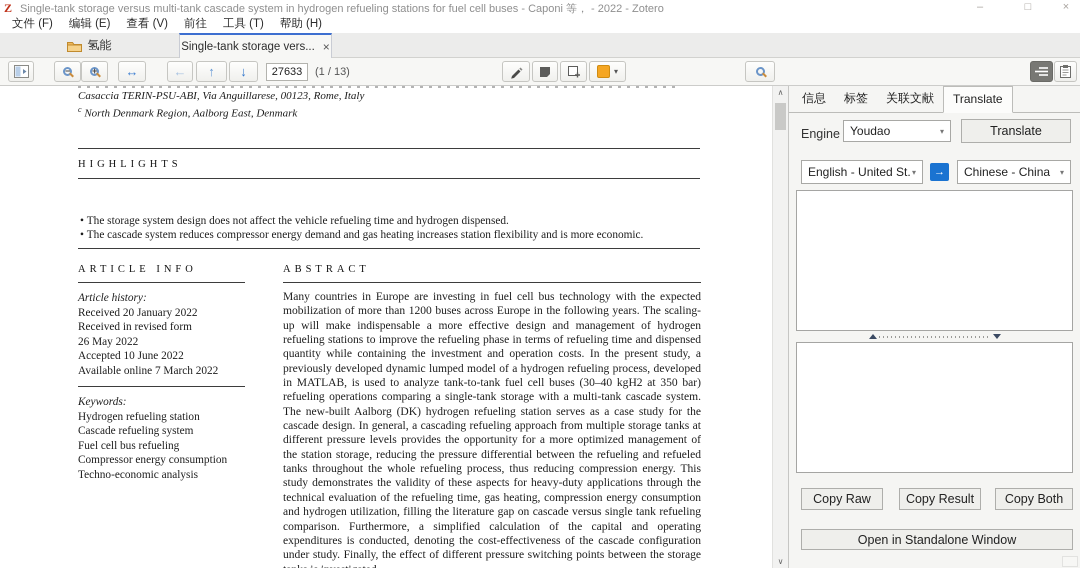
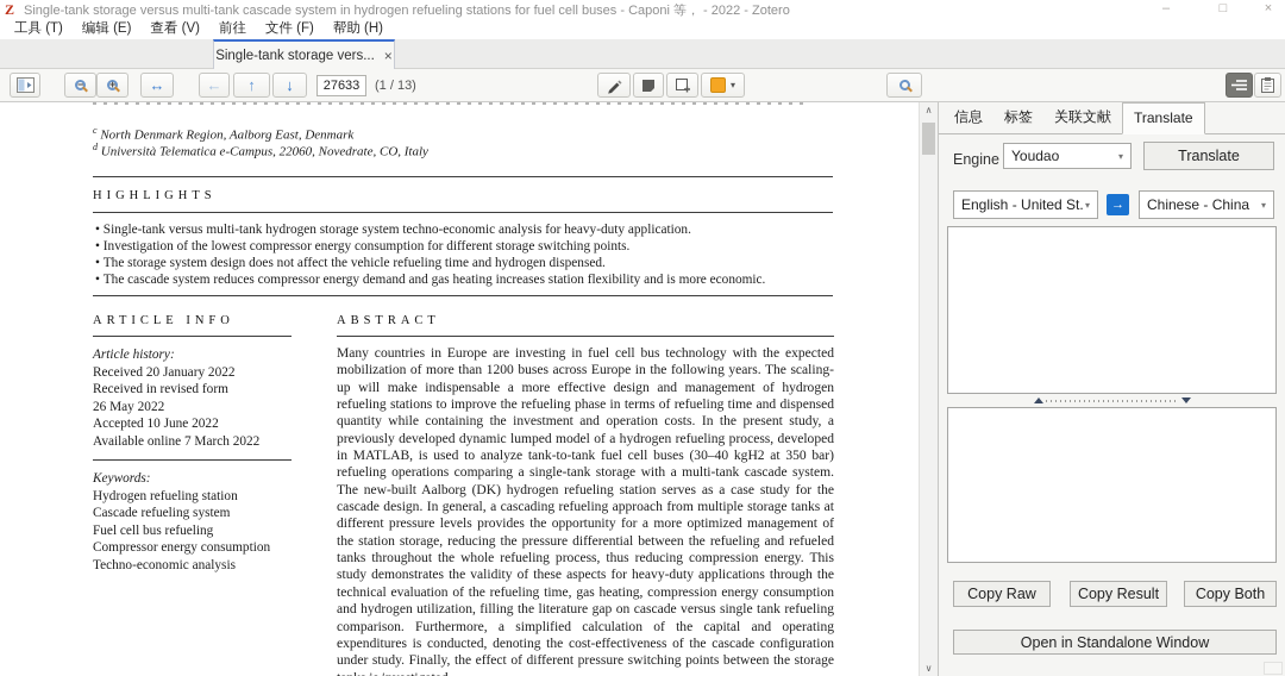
  Z
  Single-tank storage versus multi-tank cascade system in hydrogen refueling stations for fuel cell buses - Caponi 等， - 2022 - Zotero
  –
  □
  ×
- 文件 (F)
+ 工具 (T)
  编辑 (E)
  查看 (V)
  前往
- 工具 (T)
+ 文件 (F)
  帮助 (H)
- 氢能
  Single-tank storage vers...
  ×
  −
  +
  ↔
  ←
  ↑
  ↓
  27633
  (1 / 13)
  ▾
- Casaccia TERIN-PSU-ABI, Via Anguillarese, 00123, Rome, Italy
  c North Denmark Region, Aalborg East, Denmark
+ d Università Telematica e-Campus, 22060, Novedrate, CO, Italy
  HIGHLIGHTS
+ Single-tank versus multi-tank hydrogen storage system techno-economic analysis for heavy-duty application.
+ Investigation of the lowest compressor energy consumption for different storage switching points.
  The storage system design does not affect the vehicle refueling time and hydrogen dispensed.
  The cascade system reduces compressor energy demand and gas heating increases station flexibility and is more economic.
  ARTICLE INFO
  Article history:
  Received 20 January 2022
  Received in revised form
  26 May 2022
  Accepted 10 June 2022
  Available online 7 March 2022
  Keywords:
  Hydrogen refueling station
  Cascade refueling system
  Fuel cell bus refueling
  Compressor energy consumption
  Techno-economic analysis
  ABSTRACT
  Many countries in Europe are investing in fuel cell bus technology with the expected mobilization of more than 1200 buses across Europe in the following years. The scaling-up will make indispensable a more effective design and management of hydrogen refueling stations to improve the refueling phase in terms of refueling time and dispensed quantity while containing the investment and operation costs. In the present study, a previously developed dynamic lumped model of a hydrogen refueling process, developed in MATLAB, is used to analyze tank-to-tank fuel cell buses (30–40 kgH2 at 350 bar) refueling operations comparing a single-tank storage with a multi-tank cascade system. The new-built Aalborg (DK) hydrogen refueling station serves as a case study for the cascade design. In general, a cascading refueling approach from multiple storage tanks at different pressure levels provides the opportunity for a more optimized management of the station storage, reducing the pressure differential between the refueling and refueled tanks throughout the whole refueling process, thus reducing compression energy. This study demonstrates the validity of these aspects for heavy-duty applications through the technical evaluation of the refueling time, gas heating, compression energy consumption and hydrogen utilization, filling the literature gap on cascade versus single tank refueling comparison. Furthermore, a simplified calculation of the capital and operating expenditures is conducted, denoting the cost-effectiveness of the cascade configuration under study. Finally, the effect of different pressure switching points between the storage
  ∧
  ∨
  信息
  标签
  关联文献
  Translate
  Engine
  Youdao
  ▾
  Translate
  English - United St.
  ▾
  →
  Chinese - China
  ▾
  Copy Raw
  Copy Result
  Copy Both
  Open in Standalone Window
